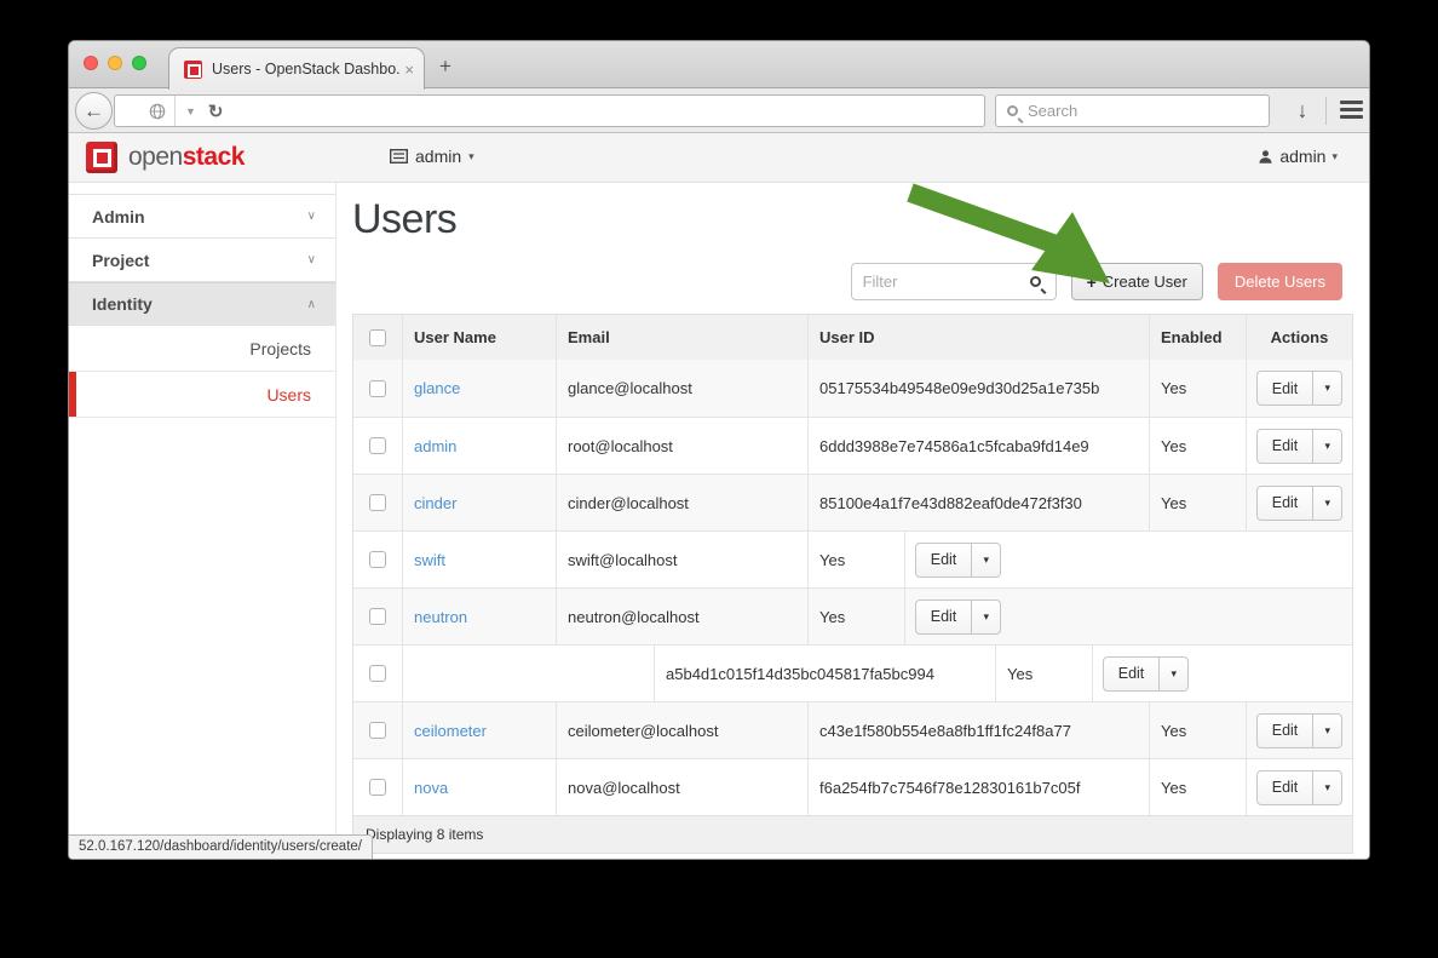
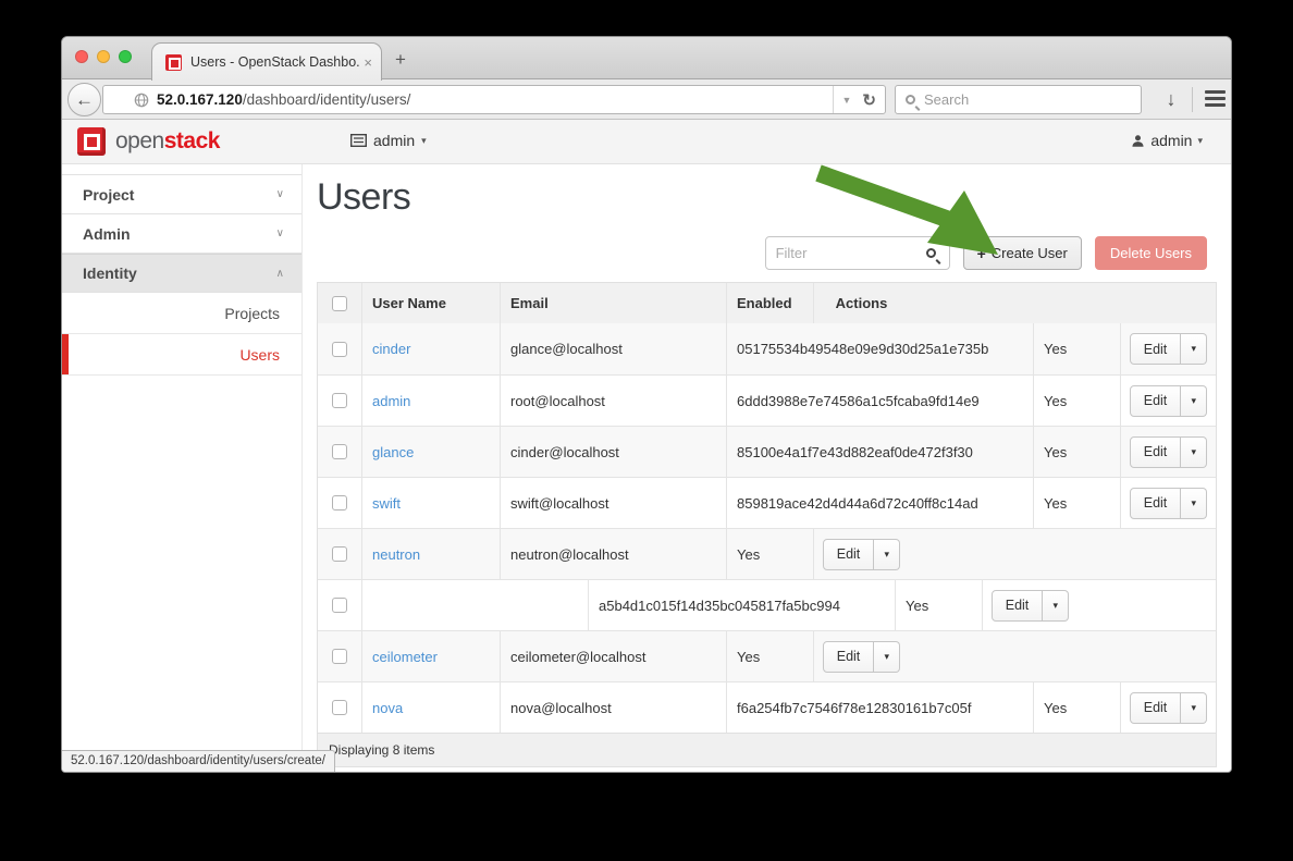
  Users - OpenStack Dashbo.
  ×
  +
  ←
+ 52.0.167.120/dashboard/identity/users/
  ▼
  ↻
  Search
  ↓
  openstack
  admin
  ▾
  admin
  ▾
- Admin
+ Project
  ∨
- Project
+ Admin
  ∨
  Identity
  ∧
  Projects
  Users
  Users
  Filter
  +
  reate User
  Delete Users
  User Name
  Email
- User ID
  Enabled
  Actions
- glance
+ cinder
  glance@localhost
  05175534b49548e09e9d30d25a1e735b
  Yes
  Edit
  ▾
  admin
  root@localhost
  6ddd3988e7e74586a1c5fcaba9fd14e9
  Yes
  Edit
  ▾
- cinder
+ glance
  cinder@localhost
  85100e4a1f7e43d882eaf0de472f3f30
  Yes
  Edit
  ▾
  swift
  swift@localhost
+ 859819ace42d4d44a6d72c40ff8c14ad
  Yes
  Edit
  ▾
  neutron
  neutron@localhost
  Yes
  Edit
  ▾
  a5b4d1c015f14d35bc045817fa5bc994
  Yes
  Edit
  ▾
  ceilometer
  ceilometer@localhost
- c43e1f580b554e8a8fb1ff1fc24f8a77
  Yes
  Edit
  ▾
  nova
  nova@localhost
  f6a254fb7c7546f78e12830161b7c05f
  Yes
  Edit
  ▾
  isplaying 8 items
  52.0.167.120/dashboard/identity/users/create/
